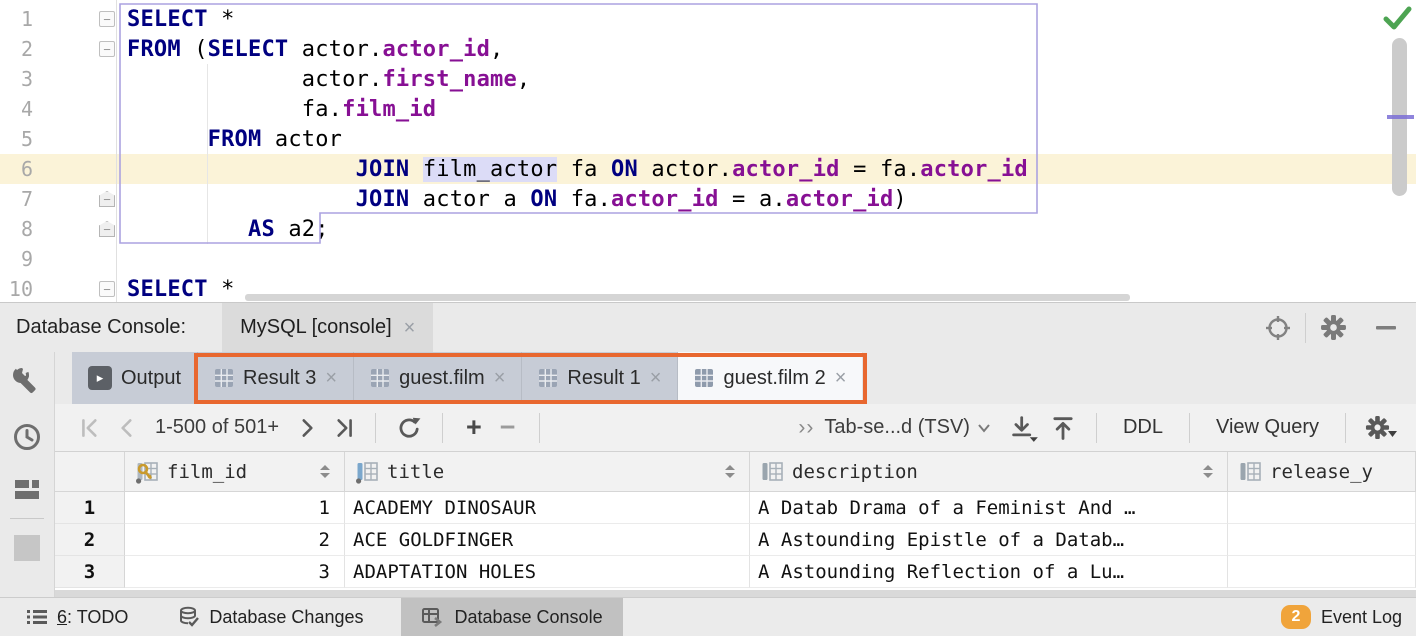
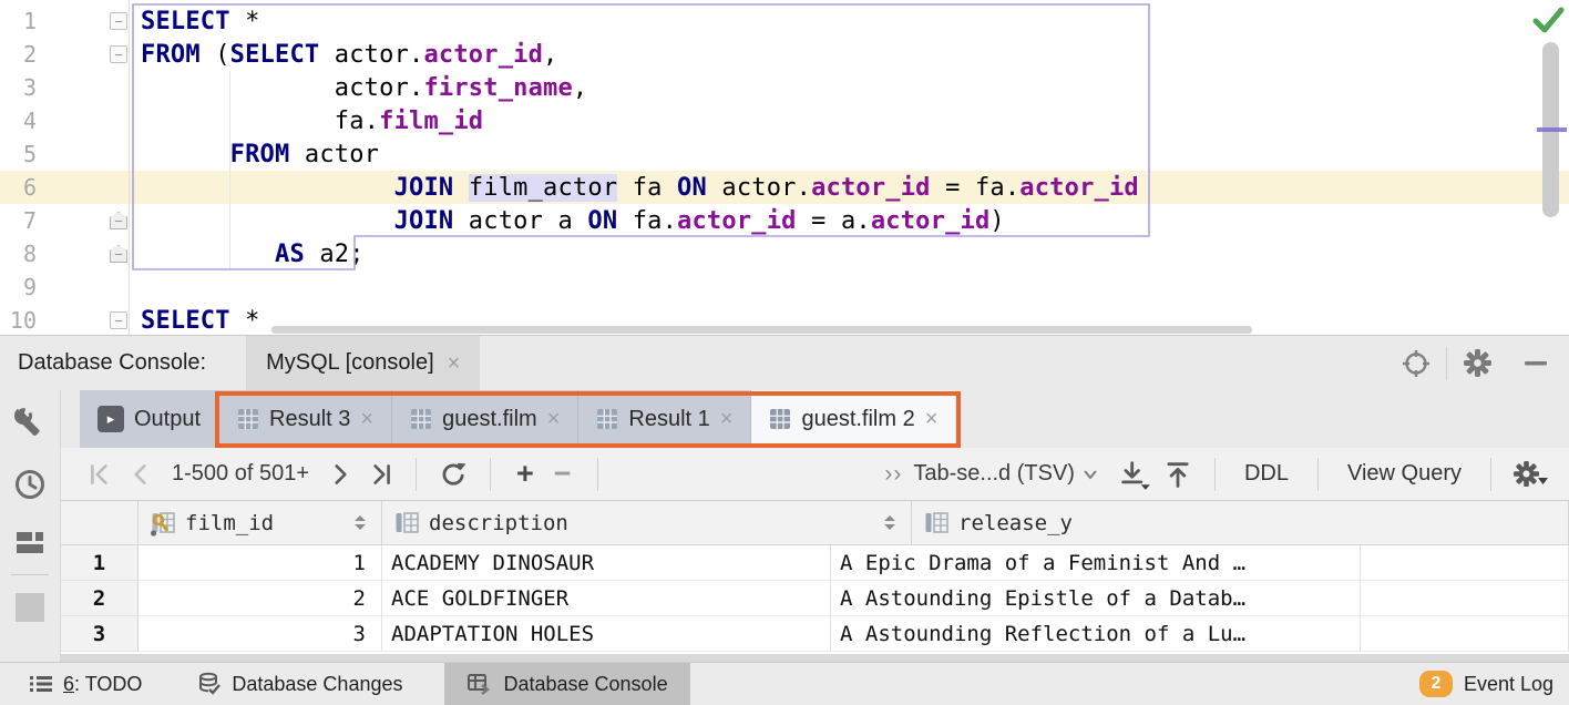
  1
  −
  SELECT *
  2
  −
  FROM (SELECT actor.actor_id,
  3
  actor.first_name,
  4
  fa.film_id
  5
  FROM actor
  6
  JOIN film_actor fa ON actor.actor_id = fa.actor_id
  7
  −
  JOIN actor a ON fa.actor_id = a.actor_id)
  8
  −
  AS a2;
  9
  10
  −
  SELECT *
  Database Console:
  MySQL [console]
  ×
  ▸
  Output
  Result 3
  ×
  guest.film
  ×
  Result 1
  ×
  guest.film 2
  ×
  1-500 of 501+
  +
  −
  ››
  Tab-se...d (TSV)
  DDL
  View Query
  film_id
- title
  description
  release_y
  1
  1
  ACADEMY DINOSAUR
- A Datab Drama of a Feminist And …
+ A Epic Drama of a Feminist And …
  2
  2
  ACE GOLDFINGER
  A Astounding Epistle of a Datab…
  3
  3
  ADAPTATION HOLES
  A Astounding Reflection of a Lu…
  6: TODO
  Database Changes
  Database Console
  2
  Event Log
